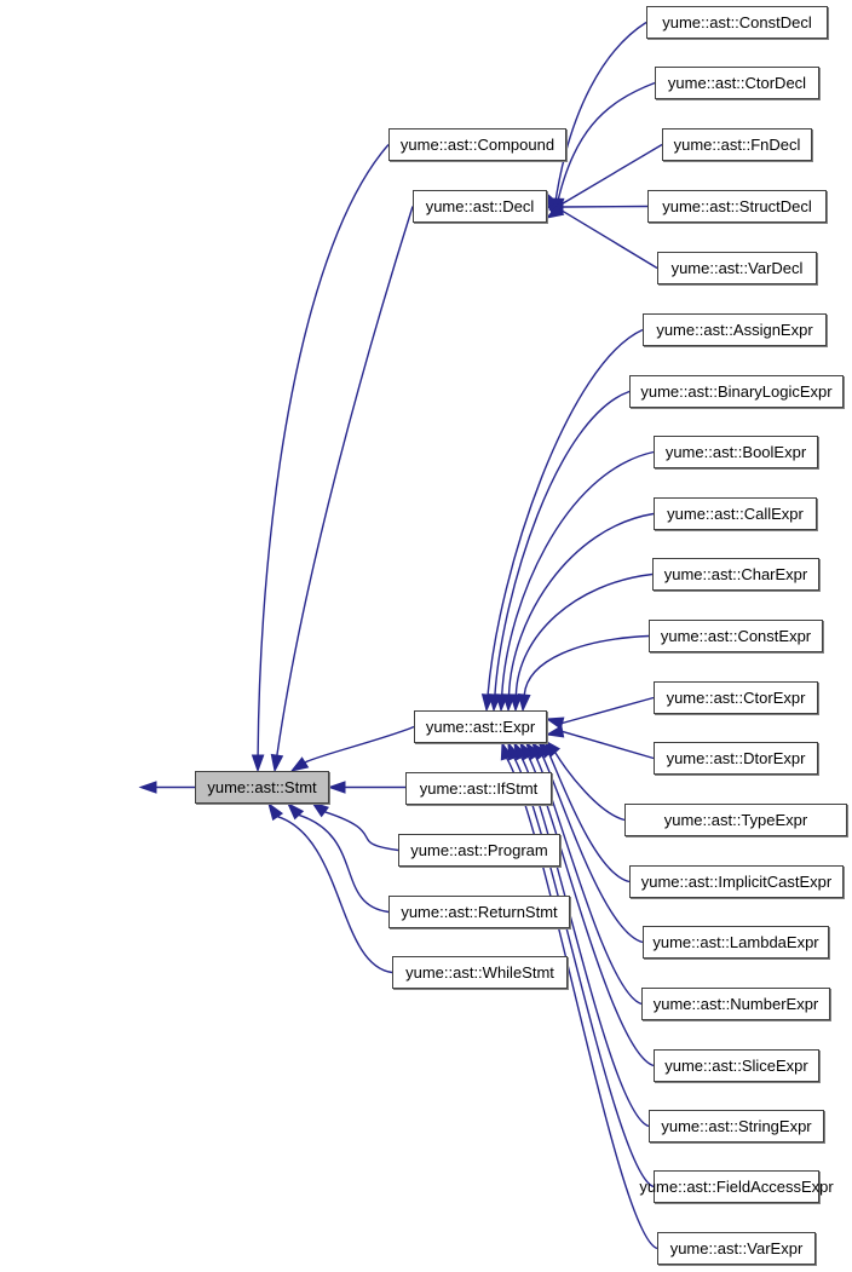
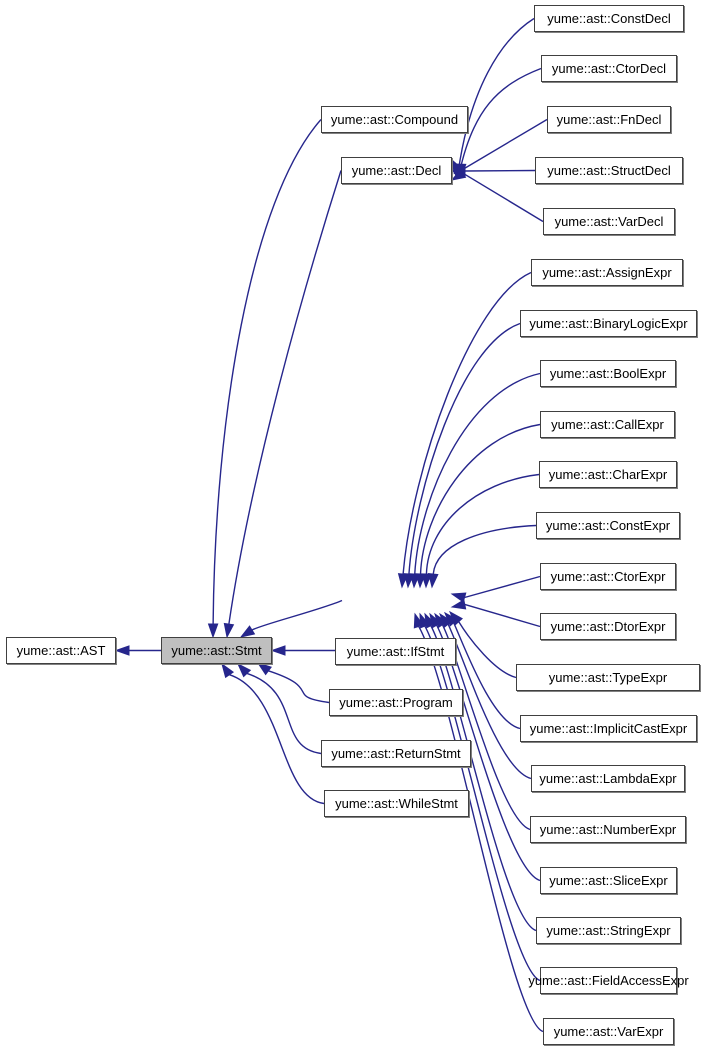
+ yume::ast::AST
  yume::ast::Stmt
  yume::ast::Compound
  yume::ast::Decl
- yume::ast::Expr
  yume::ast::IfStmt
  yume::ast::Program
  yume::ast::ReturnStmt
  yume::ast::WhileStmt
  yume::ast::ConstDecl
  yume::ast::CtorDecl
  yume::ast::FnDecl
  yume::ast::StructDecl
  yume::ast::VarDecl
  yume::ast::AssignExpr
  yume::ast::BinaryLogicExpr
  yume::ast::BoolExpr
  yume::ast::CallExpr
  yume::ast::CharExpr
  yume::ast::ConstExpr
  yume::ast::CtorExpr
  yume::ast::DtorExpr
  yume::ast::TypeExpr
  yume::ast::ImplicitCastExpr
  yume::ast::LambdaExpr
  yume::ast::NumberExpr
  yume::ast::SliceExpr
  yume::ast::StringExpr
  yume::ast::FieldAccessExpr
  yume::ast::VarExpr
